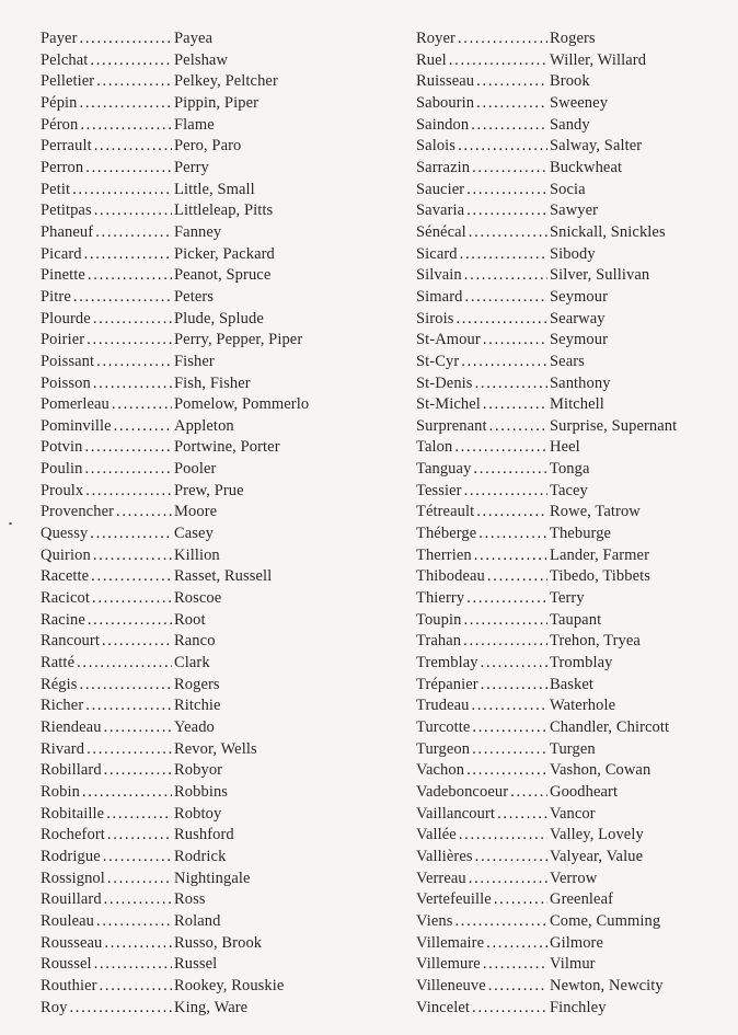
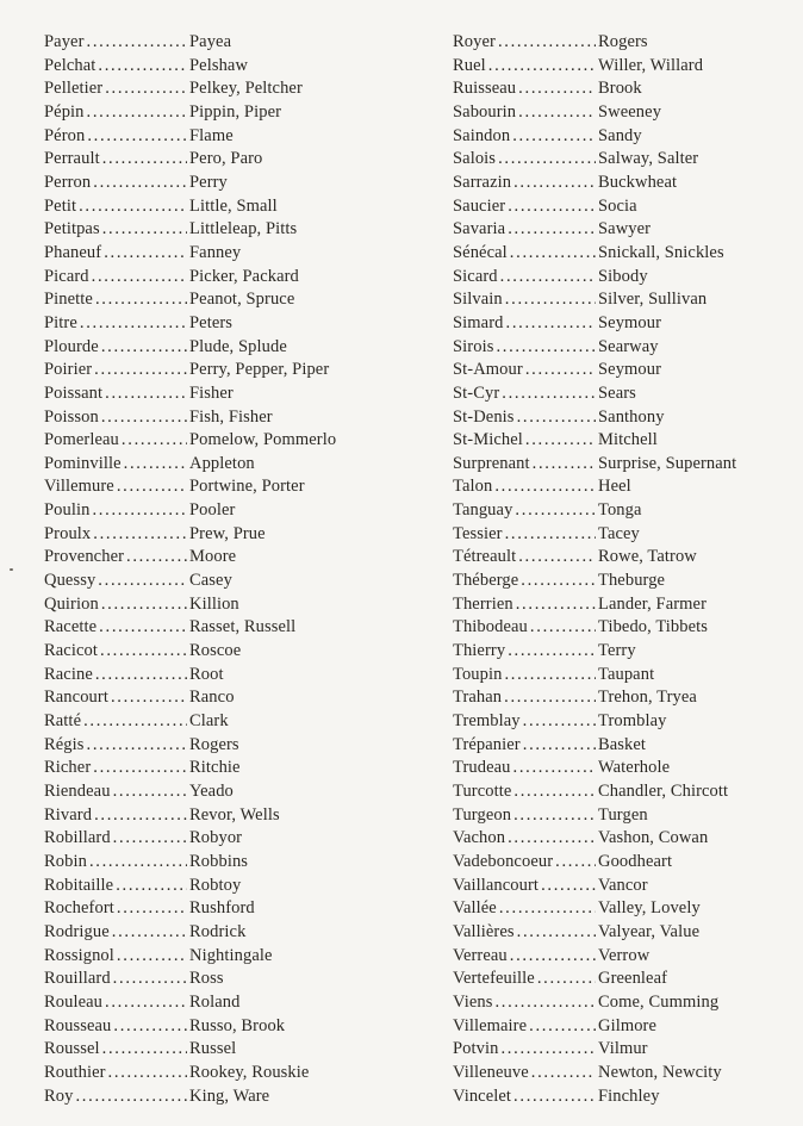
  Payer
  Payea
  Pelchat
  Pelshaw
  Pelletier
  Pelkey, Peltcher
  Pépin
  Pippin, Piper
  Péron
  Flame
  Perrault
  Pero, Paro
  Perron
  Perry
  Petit
  Little, Small
  Petitpas
  Littleleap, Pitts
  Phaneuf
  Fanney
  Picard
  Picker, Packard
  Pinette
  Peanot, Spruce
  Pitre
  Peters
  Plourde
  Plude, Splude
  Poirier
  Perry, Pepper, Piper
  Poissant
  Fisher
  Poisson
  Fish, Fisher
  Pomerleau
  Pomelow, Pommerlo
  Pominville
  Appleton
- Potvin
+ Villemure
  Portwine, Porter
  Poulin
  Pooler
  Proulx
  Prew, Prue
  Provencher
  Moore
  Quessy
  Casey
  Quirion
  Killion
  Racette
  Rasset, Russell
  Racicot
  Roscoe
  Racine
  Root
  Rancourt
  Ranco
  Ratté
  Clark
  Régis
  Rogers
  Richer
  Ritchie
  Riendeau
  Yeado
  Rivard
  Revor, Wells
  Robillard
  Robyor
  Robin
  Robbins
  Robitaille
  Robtoy
  Rochefort
  Rushford
  Rodrigue
  Rodrick
  Rossignol
  Nightingale
  Rouillard
  Ross
  Rouleau
  Roland
  Rousseau
  Russo, Brook
  Roussel
  Russel
  Routhier
  Rookey, Rouskie
  Roy
  King, Ware
  Royer
  Rogers
  Ruel
  Willer, Willard
  Ruisseau
  Brook
  Sabourin
  Sweeney
  Saindon
  Sandy
  Salois
  Salway, Salter
  Sarrazin
  Buckwheat
  Saucier
  Socia
  Savaria
  Sawyer
  Sénécal
  Snickall, Snickles
  Sicard
  Sibody
  Silvain
  Silver, Sullivan
  Simard
  Seymour
  Sirois
  Searway
  St-Amour
  Seymour
  St-Cyr
  Sears
  St-Denis
  Santhony
  St-Michel
  Mitchell
  Surprenant
  Surprise, Supernant
  Talon
  Heel
  Tanguay
  Tonga
  Tessier
  Tacey
  Tétreault
  Rowe, Tatrow
  Théberge
  Theburge
  Therrien
  Lander, Farmer
  Thibodeau
  Tibedo, Tibbets
  Thierry
  Terry
  Toupin
  Taupant
  Trahan
  Trehon, Tryea
  Tremblay
  Tromblay
  Trépanier
  Basket
  Trudeau
  Waterhole
  Turcotte
  Chandler, Chircott
  Turgeon
  Turgen
  Vachon
  Vashon, Cowan
  Vadeboncoeur
  Goodheart
  Vaillancourt
  Vancor
  Vallée
  Valley, Lovely
  Vallières
  Valyear, Value
  Verreau
  Verrow
  Vertefeuille
  Greenleaf
  Viens
  Come, Cumming
  Villemaire
  Gilmore
- Villemure
+ Potvin
  Vilmur
  Villeneuve
  Newton, Newcity
  Vincelet
  Finchley
